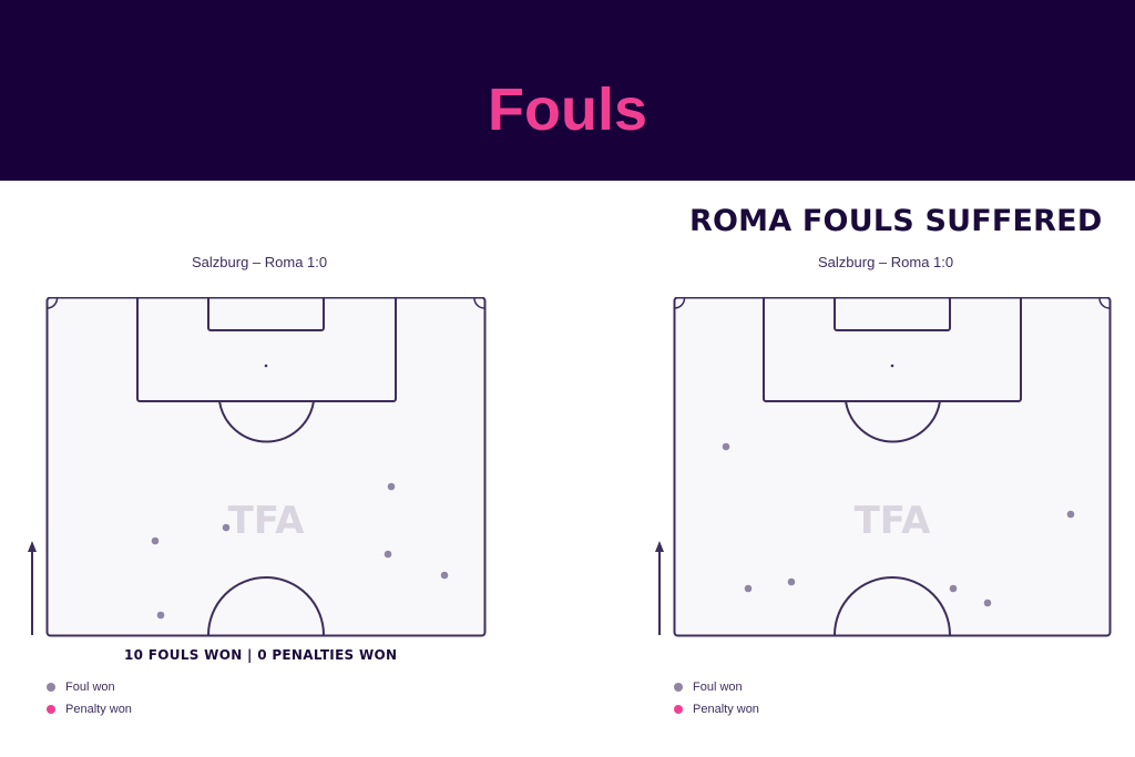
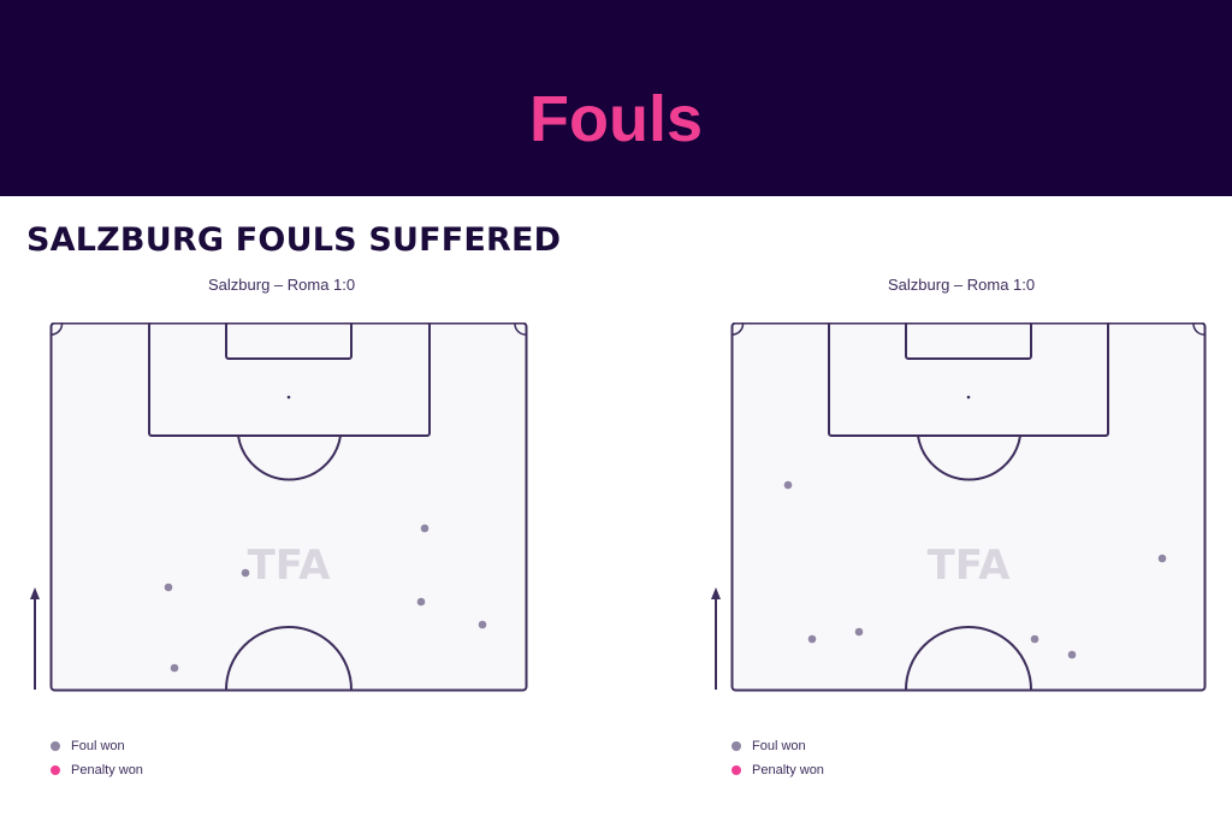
  Fouls
+ SALZBURG FOULS SUFFERED
  Salzburg – Roma 1:0
  TFA
- 10 FOULS WON | 0 PENALTIES WON
  Foul won
  Penalty won
- ROMA FOULS SUFFERED
  Salzburg – Roma 1:0
  TFA
  Foul won
  Penalty won
